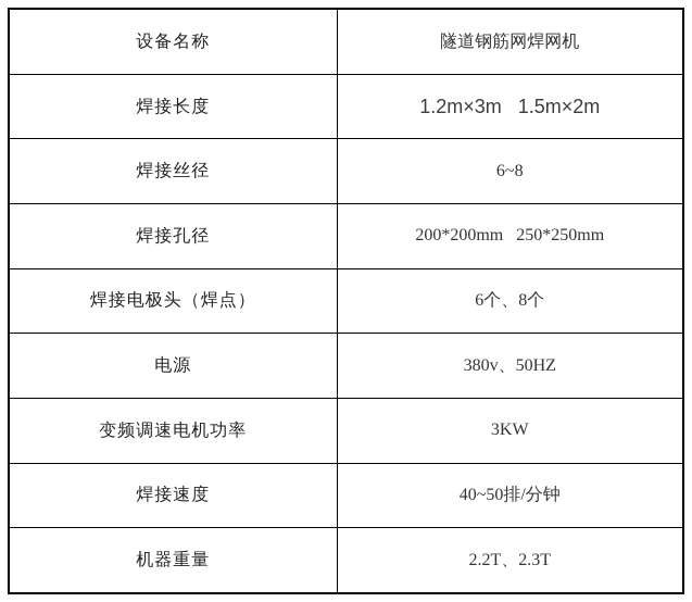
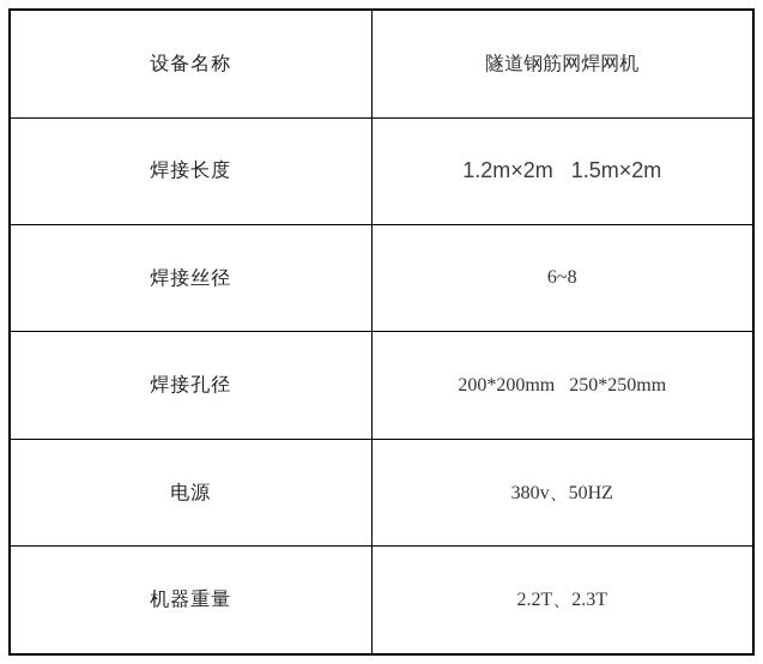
  设备名称	隧道钢筋网焊网机
- 焊接长度	1.2m×3m 1.5m×2m
+ 焊接长度	1.2m×2m 1.5m×2m
  焊接丝径	6~8
  焊接孔径	200*200mm 250*250mm
- 焊接电极头（焊点）	6个、8个
  电源	380v、50HZ
- 变频调速电机功率	3KW
- 焊接速度	40~50排/分钟
  机器重量	2.2T、2.3T
